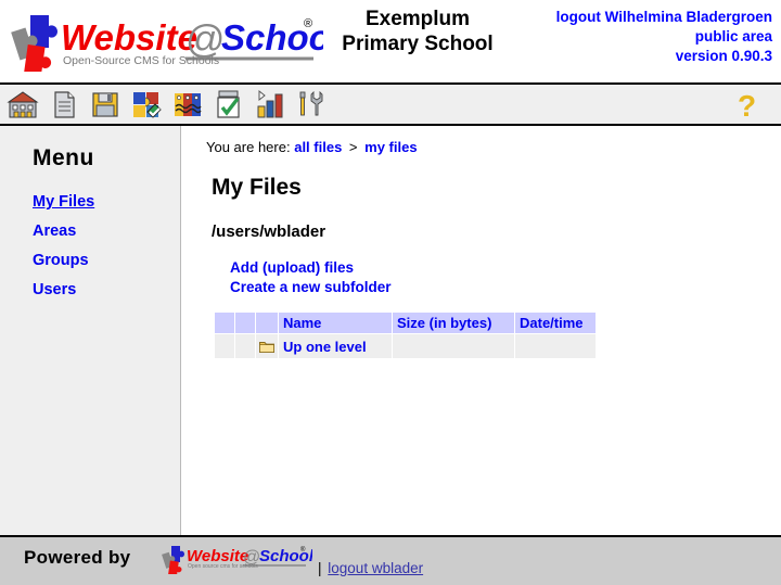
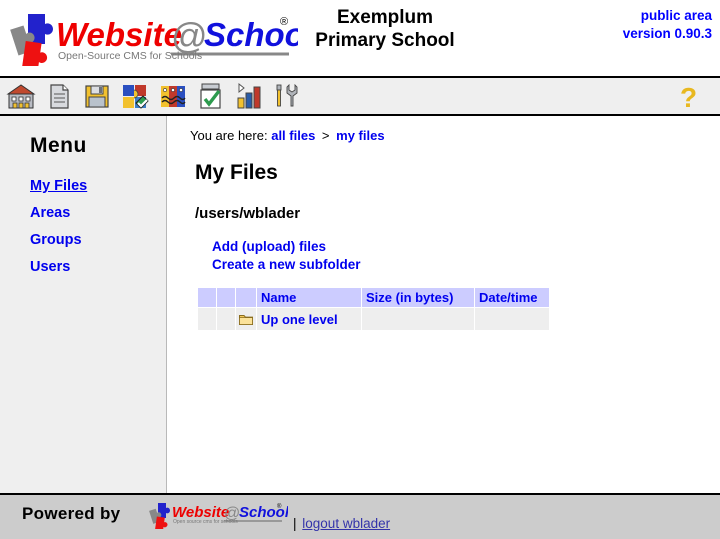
  Website
  @
  Schoo
  ®
  Open-Source CMS for Schools
  Exemplum
  Primary School
- logout Wilhelmina Bladergroen
  public area
  version 0.90.3
  ?
  Menu
  My Files
  Areas
  Groups
  Users
  You are here: all files > my files
  My Files
  /users/wblader
  Add (upload) files
  Create a new subfolder
  			Name	Size (in bytes)	Date/time
  			Up one level
  Powered by
  Website
  @
  School
  | logout wblader
